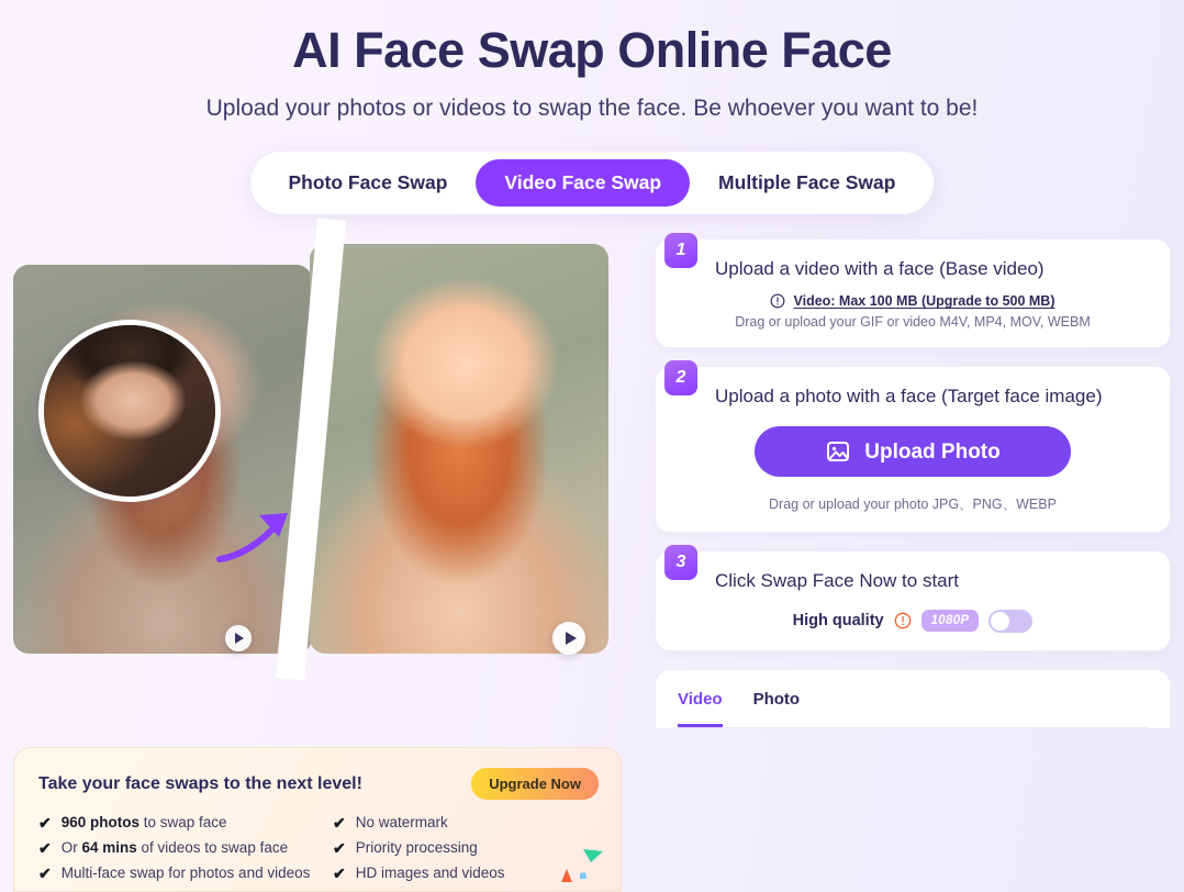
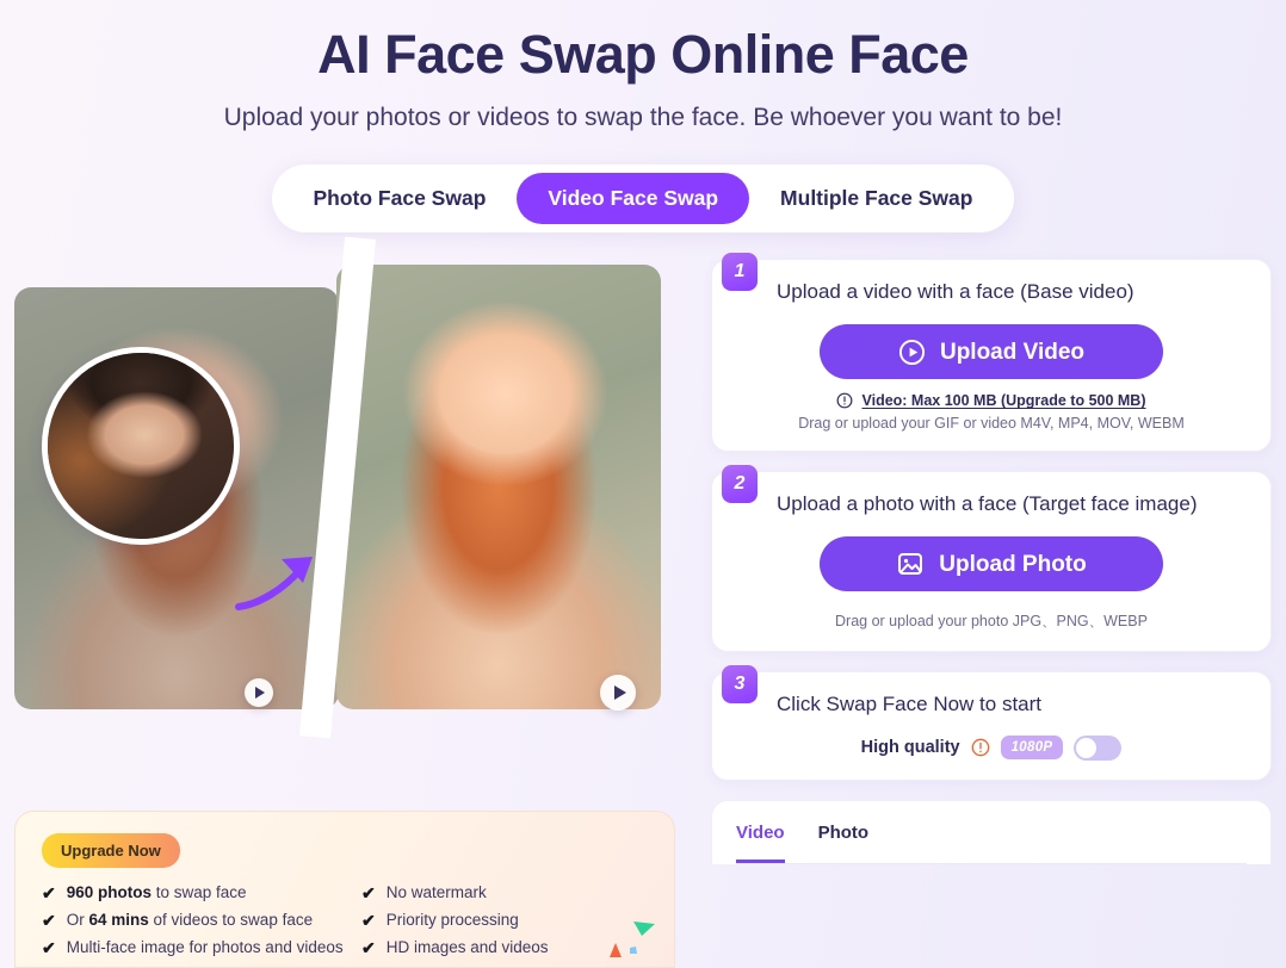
  AI Face Swap Online Face
  Upload your photos or videos to swap the face. Be whoever you want to be!
  Photo Face Swap
  Video Face Swap
  Multiple Face Swap
  1
  Upload a video with a face (Base video)
+ Upload Video
  Video: Max 100 MB (Upgrade to 500 MB)
  Drag or upload your GIF or video M4V, MP4, MOV, WEBM
  2
  Upload a photo with a face (Target face image)
  Upload Photo
  Drag or upload your photo JPG、PNG、WEBP
  3
  Click Swap Face Now to start
  High quality
  1080P
  Video
  Photo
- Take your face swaps to the next level!
  Upgrade Now
  ✔
  960 photos to swap face
  ✔
  Or 64 mins of videos to swap face
  ✔
- Multi-face swap for photos and videos
+ Multi-face image for photos and videos
  ✔
  No watermark
  ✔
  Priority processing
  ✔
  HD images and videos
